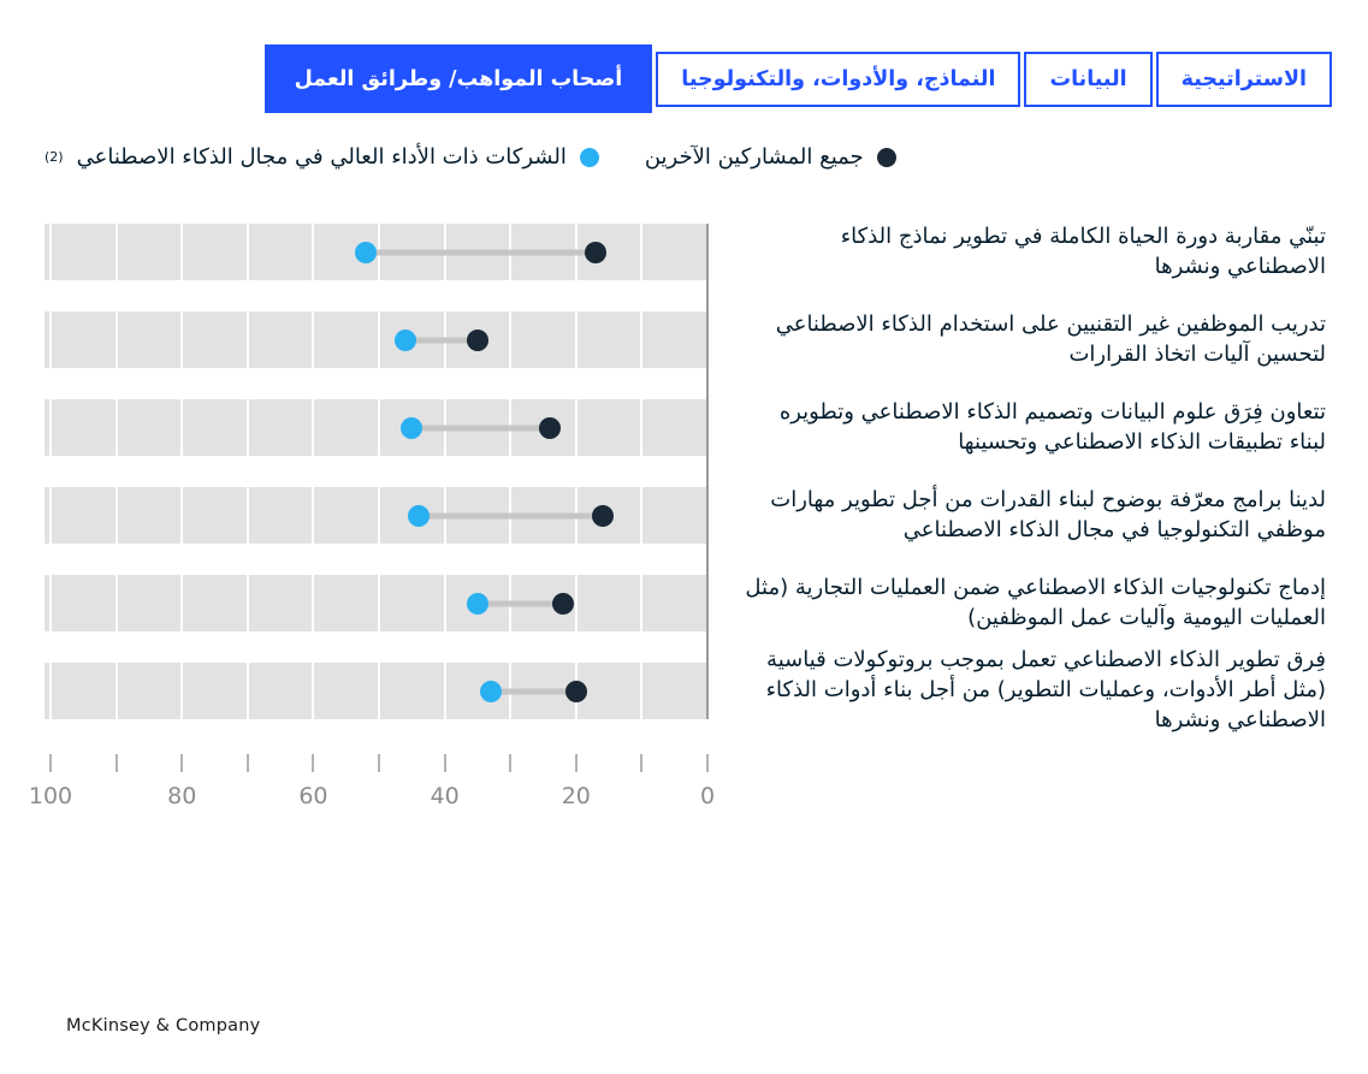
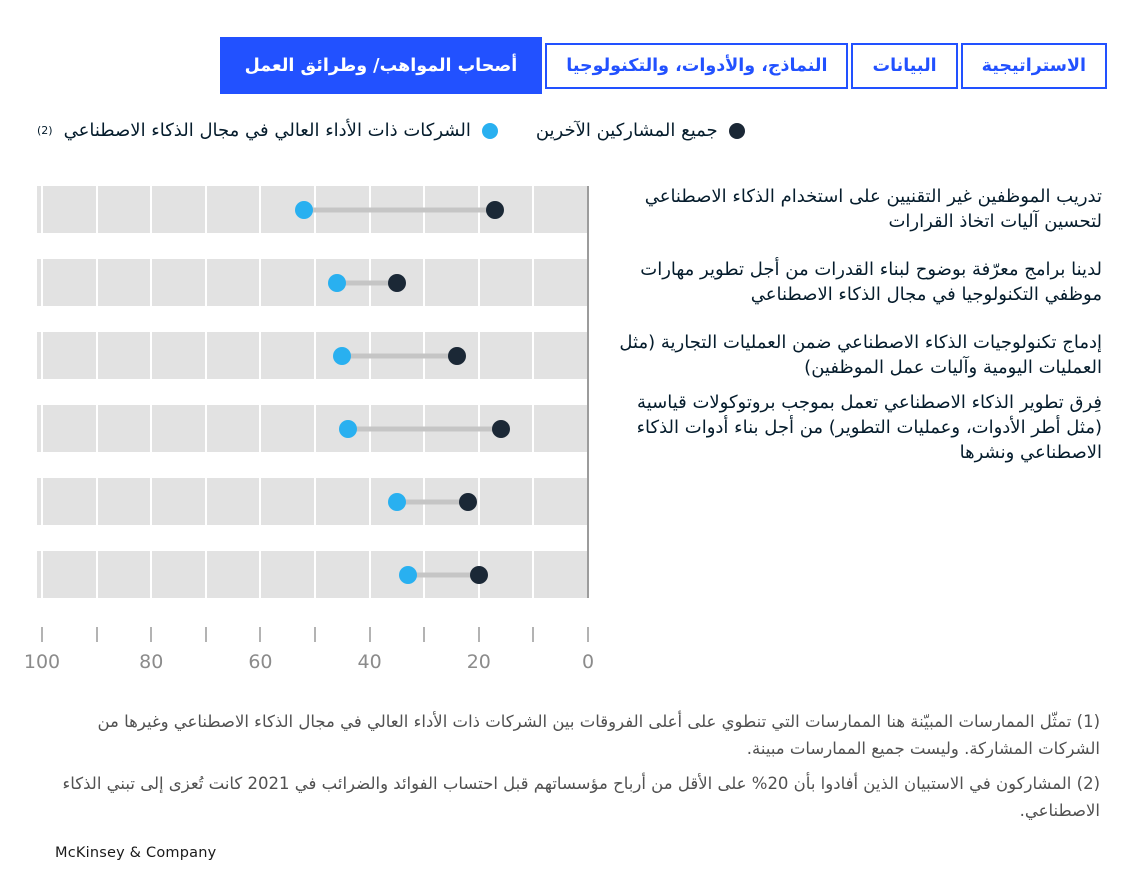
  الاستراتيجية
  البيانات
  النماذج، والأدوات، والتكنولوجيا
  أصحاب المواهب/ وطرائق العمل
  جميع المشاركين الآخرين
  الشركات ذات الأداء العالي في مجال الذكاء الاصطناعي
  (2)
- تبنّي مقاربة دورة الحياة الكاملة في تطوير نماذج الذكاء الاصطناعي ونشرها
  تدريب الموظفين غير التقنيين على استخدام الذكاء الاصطناعي لتحسين آليات اتخاذ القرارات
- تتعاون فِرَق علوم البيانات وتصميم الذكاء الاصطناعي وتطويره لبناء تطبيقات الذكاء الاصطناعي وتحسينها
  لدينا برامج معرّفة بوضوح لبناء القدرات من أجل تطوير مهارات موظفي التكنولوجيا في مجال الذكاء الاصطناعي
  إدماج تكنولوجيات الذكاء الاصطناعي ضمن العمليات التجارية (مثل العمليات اليومية وآليات عمل الموظفين)
  فِرق تطوير الذكاء الاصطناعي تعمل بموجب بروتوكولات قياسية (مثل أطر الأدوات، وعمليات التطوير) من أجل بناء أدوات الذكاء الاصطناعي ونشرها
  0
  20
  40
  60
  80
  100
+ (1) تمثّل الممارسات المبيّنة هنا الممارسات التي تنطوي على أعلى الفروقات بين الشركات ذات الأداء العالي في مجال الذكاء الاصطناعي وغيرها من الشركات المشاركة. وليست جميع الممارسات مبينة.
+ (2) المشاركون في الاستبيان الذين أفادوا بأن 20% على الأقل من أرباح مؤسساتهم قبل احتساب الفوائد والضرائب في 2021 كانت تُعزى إلى تبني الذكاء الاصطناعي.
  McKinsey & Company
